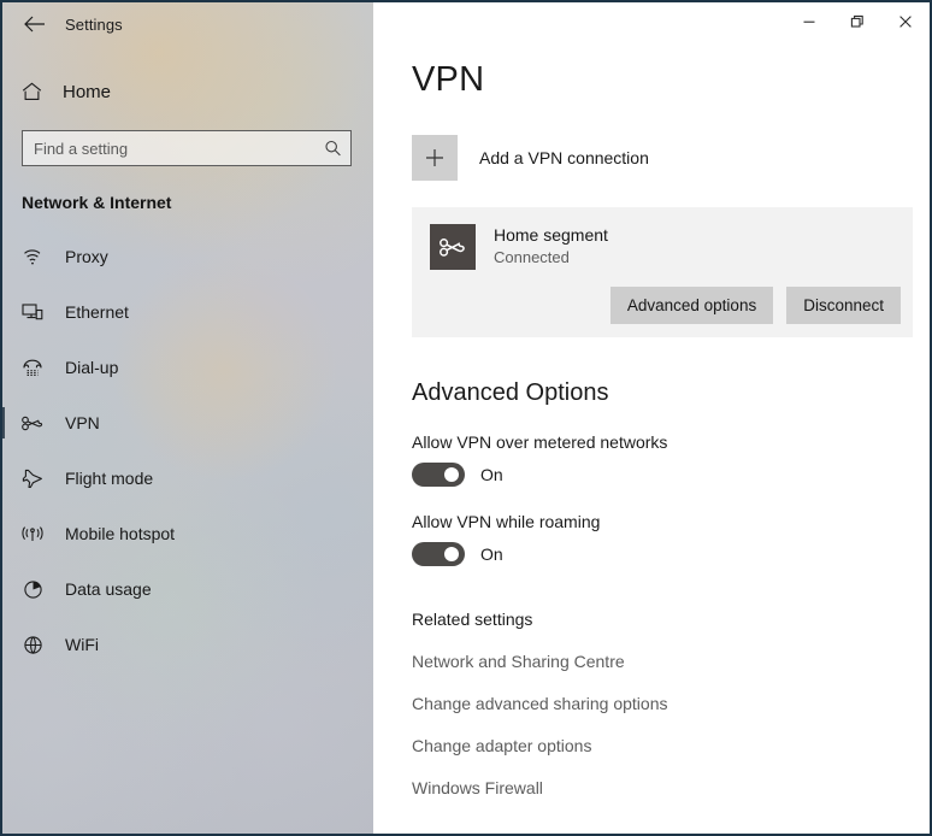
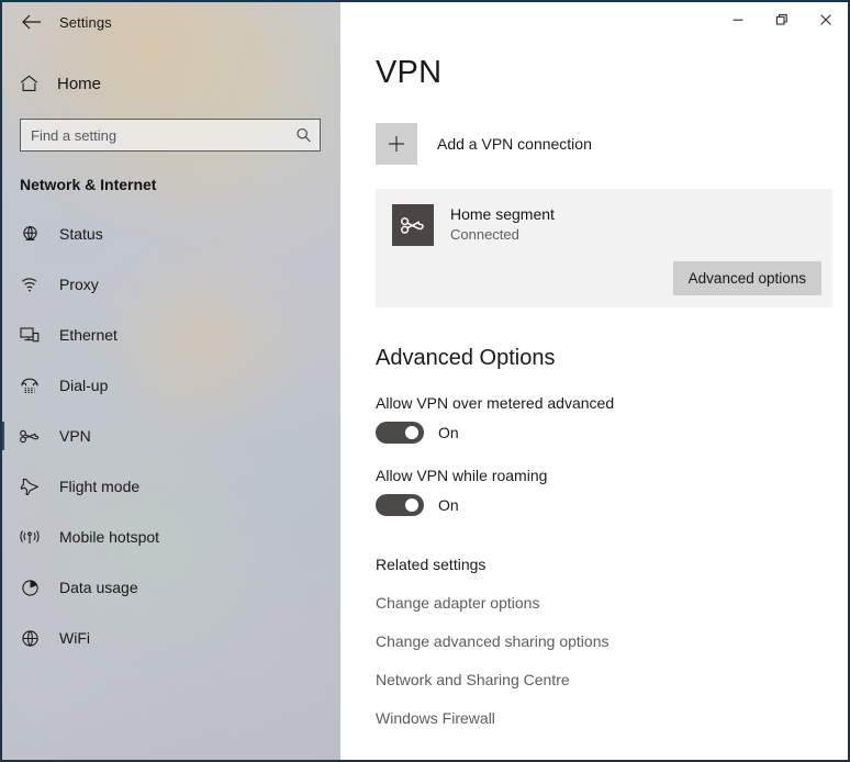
  Settings
  Home
  Find a setting
  Network & Internet
+ Status
  Proxy
  Ethernet
  Dial-up
  VPN
  Flight mode
  Mobile hotspot
  Data usage
  WiFi
  VPN
  Add a VPN connection
  Home segment
  Connected
  Advanced options
- Disconnect
  Advanced Options
- Allow VPN over metered networks
+ Allow VPN over metered advanced
  On
  Allow VPN while roaming
  On
  Related settings
- Network and Sharing Centre
+ Change adapter options
  Change advanced sharing options
- Change adapter options
+ Network and Sharing Centre
  Windows Firewall
